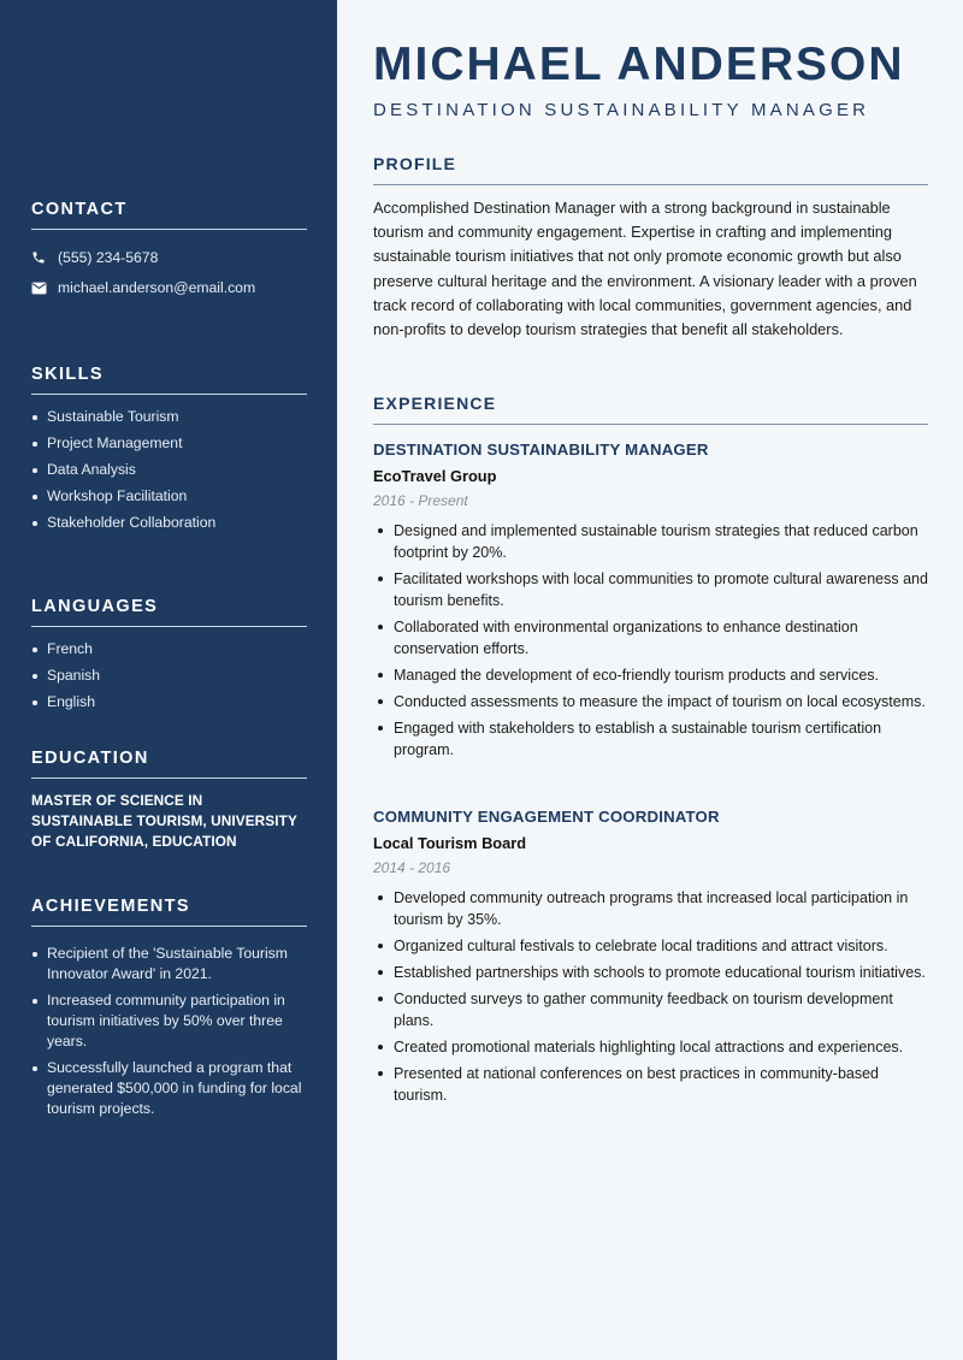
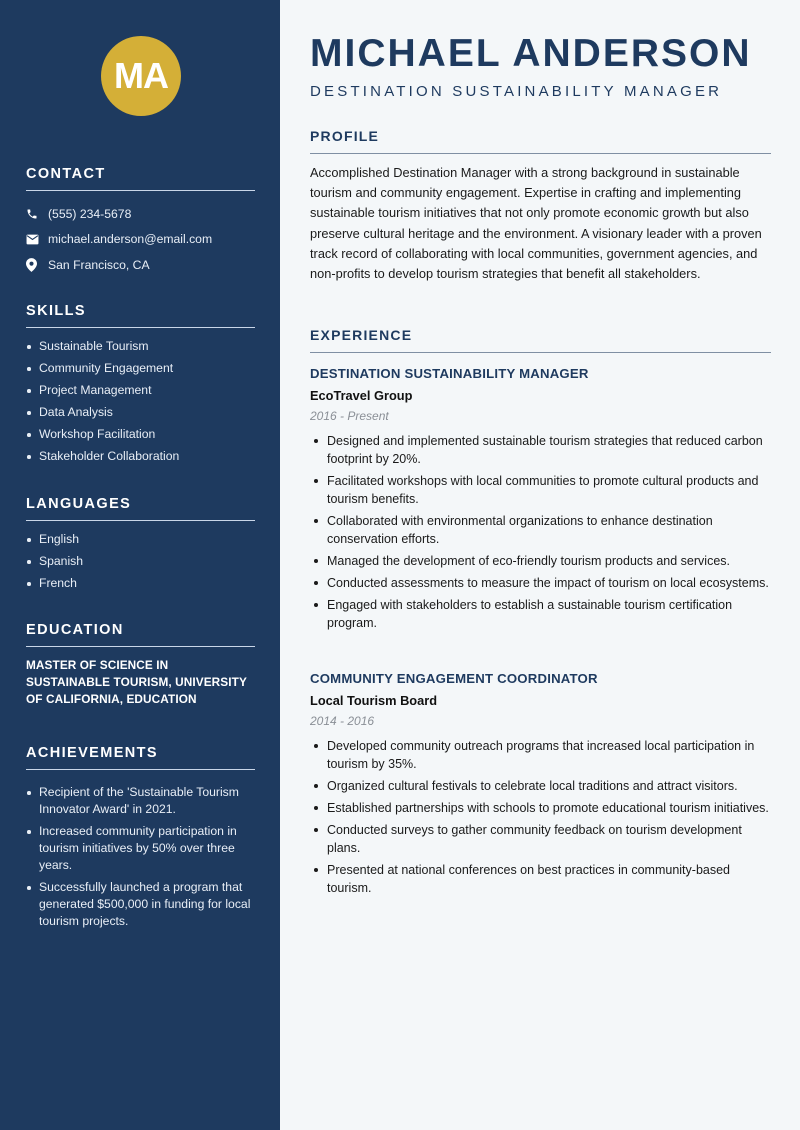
+ MA
  CONTACT
  (555) 234-5678
  michael.anderson@email.com
+ San Francisco, CA
  SKILLS
  Sustainable Tourism
+ Community Engagement
  Project Management
  Data Analysis
  Workshop Facilitation
  Stakeholder Collaboration
  LANGUAGES
- French
+ English
  Spanish
- English
+ French
  EDUCATION
  MASTER OF SCIENCE IN SUSTAINABLE TOURISM, UNIVERSITY OF CALIFORNIA, EDUCATION
  ACHIEVEMENTS
  Recipient of the 'Sustainable Tourism Innovator Award' in 2021.
  Increased community participation in tourism initiatives by 50% over three years.
  Successfully launched a program that generated $500,000 in funding for local tourism projects.
  MICHAEL ANDERSON
  DESTINATION SUSTAINABILITY MANAGER
  PROFILE
  Accomplished Destination Manager with a strong background in sustainable tourism and community engagement. Expertise in crafting and implementing sustainable tourism initiatives that not only promote economic growth but also preserve cultural heritage and the environment. A visionary leader with a proven track record of collaborating with local communities, government agencies, and non-profits to develop tourism strategies that benefit all stakeholders.
  EXPERIENCE
  DESTINATION SUSTAINABILITY MANAGER
  EcoTravel Group
  2016 - Present
  Designed and implemented sustainable tourism strategies that reduced carbon footprint by 20%.
- Facilitated workshops with local communities to promote cultural awareness and tourism benefits.
+ Facilitated workshops with local communities to promote cultural products and tourism benefits.
  Collaborated with environmental organizations to enhance destination conservation efforts.
  Managed the development of eco-friendly tourism products and services.
  Conducted assessments to measure the impact of tourism on local ecosystems.
  Engaged with stakeholders to establish a sustainable tourism certification program.
  COMMUNITY ENGAGEMENT COORDINATOR
  Local Tourism Board
  2014 - 2016
  Developed community outreach programs that increased local participation in tourism by 35%.
  Organized cultural festivals to celebrate local traditions and attract visitors.
  Established partnerships with schools to promote educational tourism initiatives.
  Conducted surveys to gather community feedback on tourism development plans.
- Created promotional materials highlighting local attractions and experiences.
  Presented at national conferences on best practices in community-based tourism.
